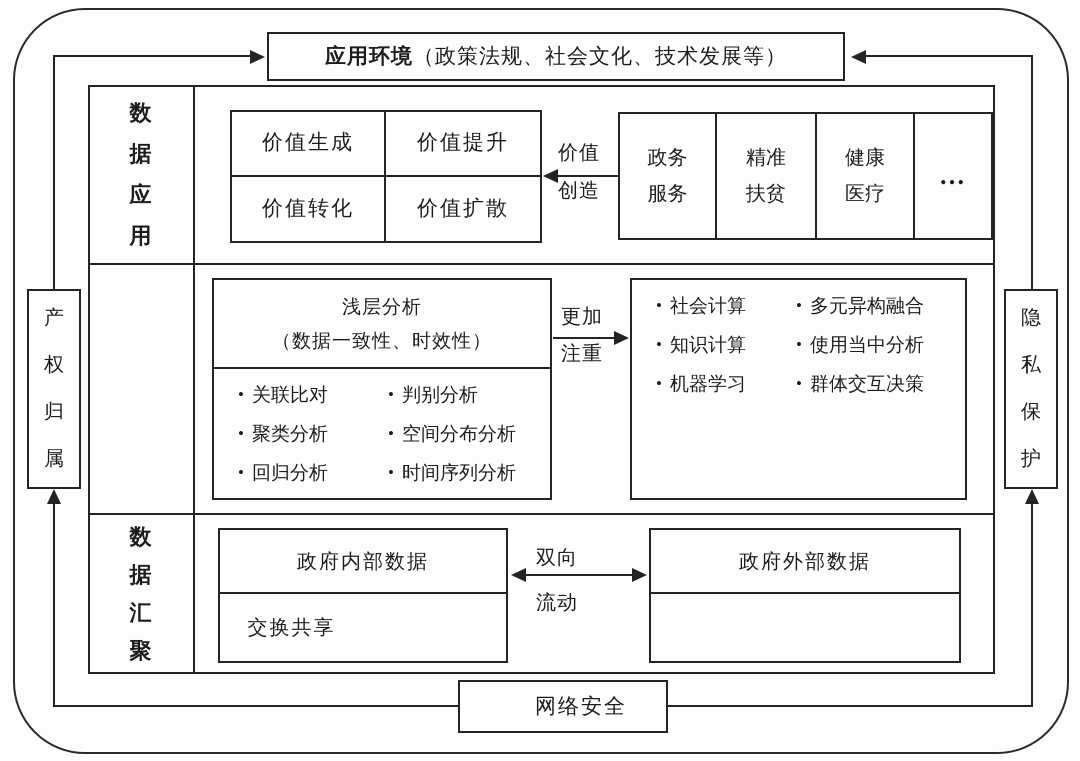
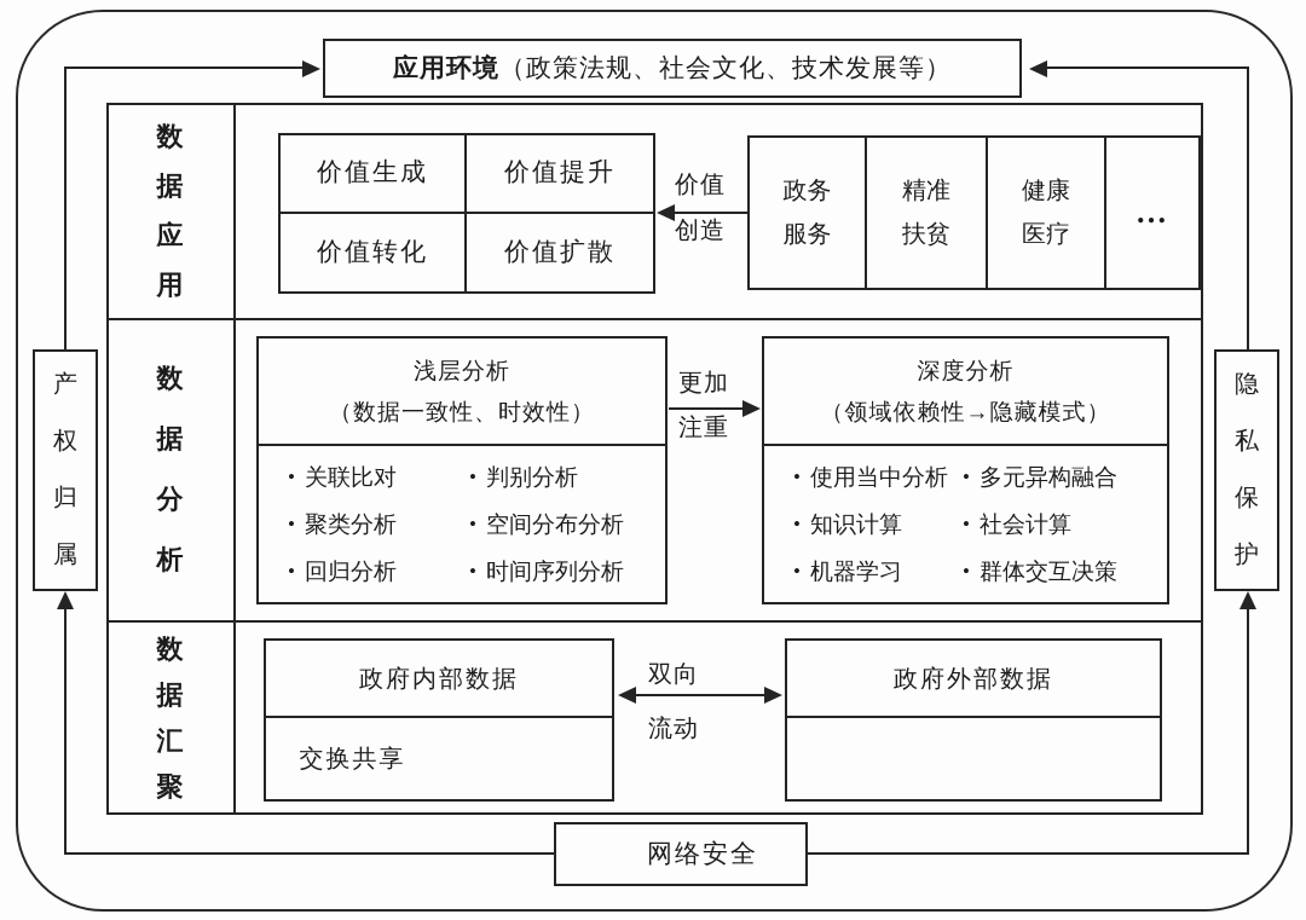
  应用环境
  （政策法规、社会文化、技术发展等）
  产权归属
  隐私保护
  网络安全
  数据应用
+ 数据分析
  数据汇聚
  价值生成
  价值提升
  价值转化
  价值扩散
  价值
  创造
  政务服务
  精准扶贫
  健康医疗
  …
  浅层分析
  （数据一致性、时效性）
  •
  关联比对
  •
  判别分析
  •
  聚类分析
  •
  空间分布分析
  •
  回归分析
  •
  时间序列分析
  更加
  注重
+ 深度分析
+ （领域依赖性→隐藏模式）
  •
- 社会计算
+ 使用当中分析
  •
  多元异构融合
  •
  知识计算
  •
- 使用当中分析
+ 社会计算
  •
  机器学习
  •
  群体交互决策
  政府内部数据
  交换共享
  双向
  流动
  政府外部数据
